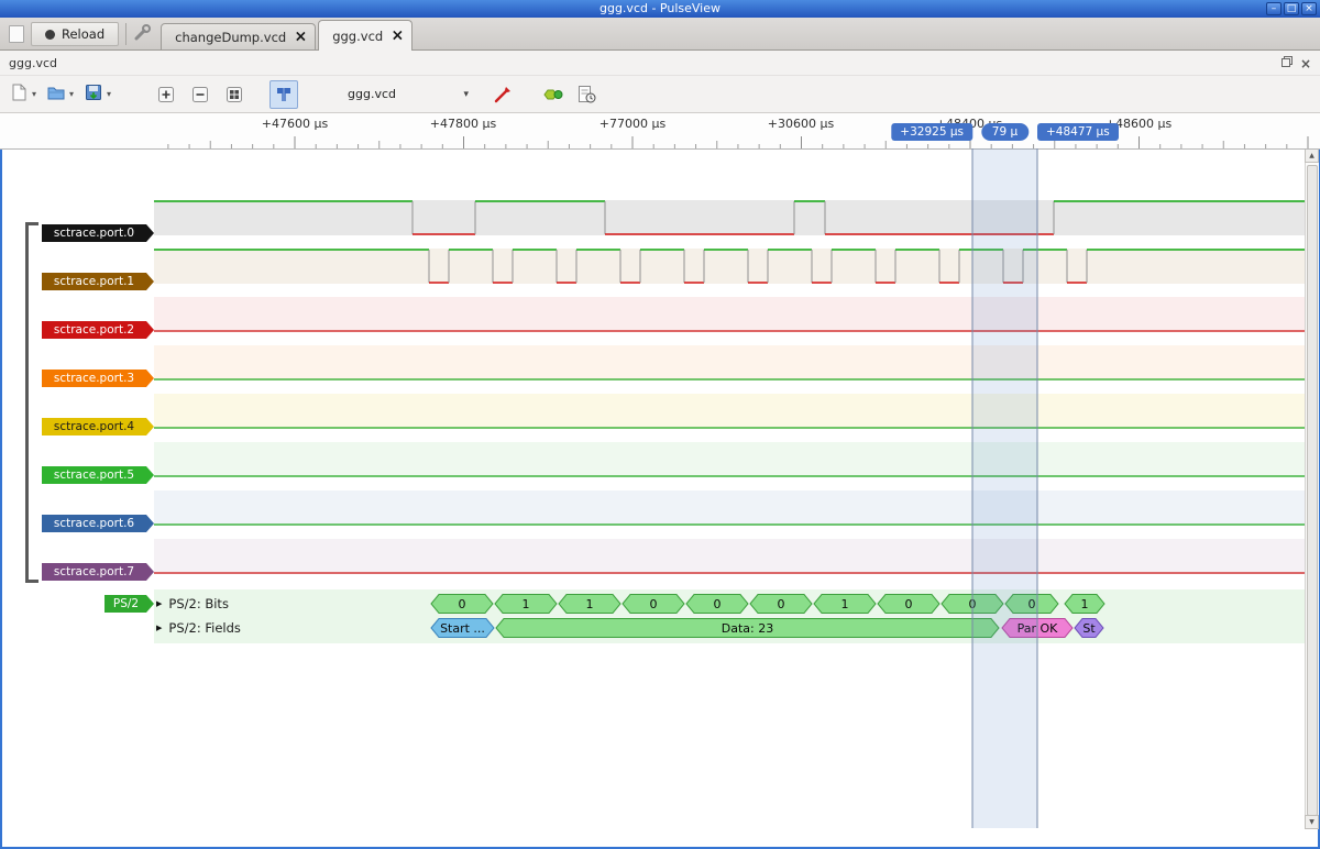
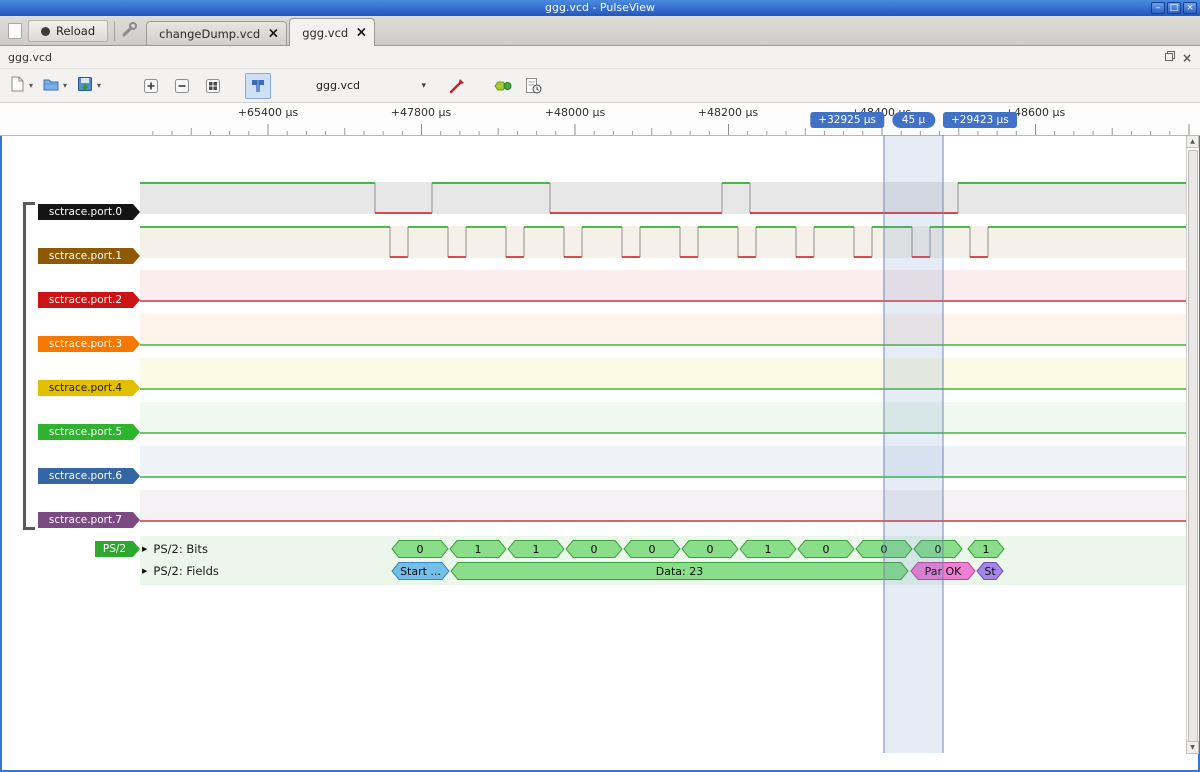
  ggg.vcd - PulseView
  –
  □
  ×
  Reload
  changeDump.vcd
  ×
  ggg.vcd
  ×
  ggg.vcd
  ×
  ▾
  ▾
  ▾
  ggg.vcd
  ▾
- +47600 µs
+ +65400 µs
  +47800 µs
- +77000 µs
+ +48000 µs
- +30600 µs
+ +48200 µs
  48600 µs
  +32925 µs
- 79 µ
+ 45 µ
- +48477 µs
+ +29423 µs
  0
  1
  1
  0
  0
  0
  1
  0
  0
  1
  Start ...
  Data: 23
  Par OK
  St
  PS/2
  sctrace.port.0
  sctrace.port.1
  sctrace.port.2
  sctrace.port.3
  sctrace.port.4
  sctrace.port.5
  sctrace.port.6
  sctrace.port.7
  ▶
  PS/2: Bits
  ▶
  PS/2: Fields
